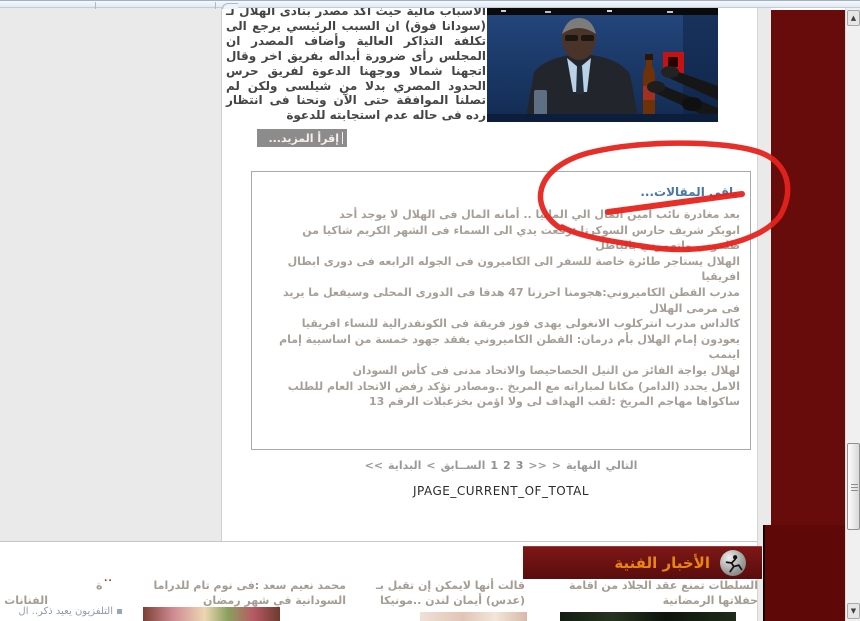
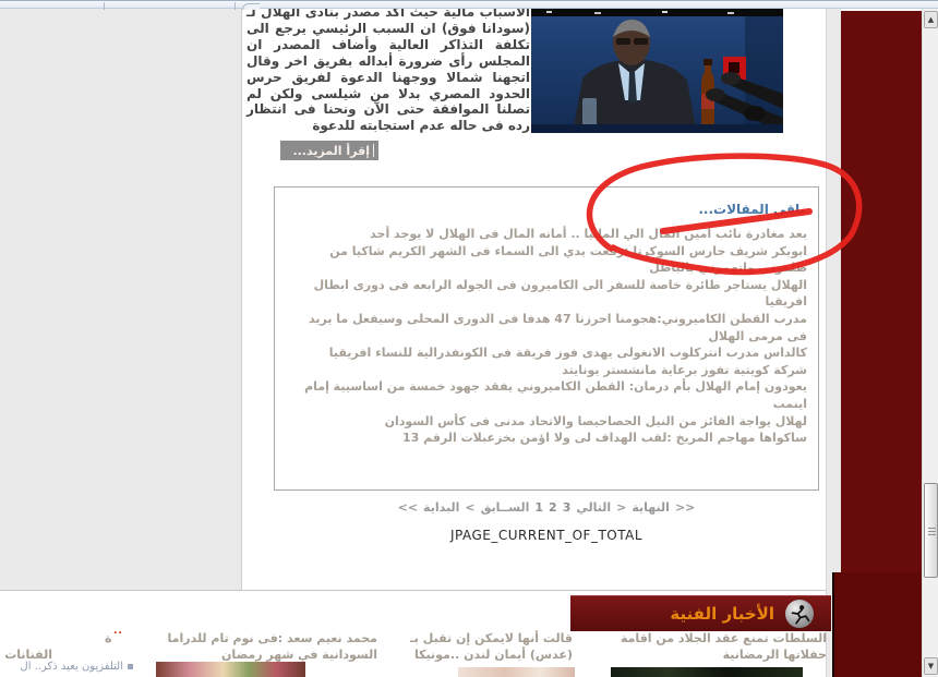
  الأسباب مالية حيث أكد مصدر بنادى الهلال لـ (سودانا فوق) ان السبب الرئيسي يرجع الى تكلفة التذاكر العالية وأضاف المصدر ان المجلس رأى ضرورة أبداله بفريق اخر وقال اتجهنا شمالا ووجهنا الدعوة لفريق حرس الحدود المصري بدلا من شيلسى ولكن لم تصلنا الموافقة حتى الآن ونحنا فى انتظار رده فى حاله عدم استجابته للدعوة
  إقرأ المزيد...
  اقي المقالات...
  بعد مغادرة نائب امين الال الي المايا .. أمانه المال فى الهلال لا يوجد أحد
  ابوبكر شريف حارس السوكرتاعت يدي الى السماء فى الشهر الكريم شاكيا من ظي واتهمباطل
  الهلال يستاجر طائرة خاصة للسفر الى الكاميرون فى الجوله الرابعه فى دورى ابطال افريقيا
  مدرب القطن الكاميروني:هجومنا احرزنا 47 هدفا فى الدورى المحلى وسيفعل ما يريد فى مرمى الهلال
  كالداس مدرب انتركلوب الانغولى يهدى فوز فريقة فى الكونفدرالية للنساء افريقيا
+ شركة كويتية تفوز برعاية مانشستر يونايتد
  يعودون إمام الهلال بأم درمان: القطن الكاميروني يفقد جهود خمسة من اساسيية إمام اينمب
  لهلال يواجة الفائز من النيل الحصاحيصا والاتحاد مدنى فى كأس السودان
- الامل يحدد (الدامر) مكانا لمباراته مع المريخ ..ومصادر تؤكد رفض الاتحاد العام للطلب
  ساكواها مهاجم المريخ :لقب الهداف لى ولا اؤمن بخزعبلات الرقم 13
  <<
  البداية
  <
  الســابق
  1
  2
  3
- >>
+ التالي
  >
  النهاية
- التالي
+ >>
  JPAGE_CURRENT_OF_TOTAL
  الأخبار الفنية
  السلطات تمنع عقد الجلاد من اقامة حفلاتها الرمضانية
  قالت أنها لايمكن إن تقبل بـ (عدس) أيمان لندن ..مونيكا
  محمد نعيم سعد :فى نوم تام للدراما السودانية في شهر رمضان
  ة
  ..
  التلفزيون يعيد ذكر.. ال
  ▲
  ▼
